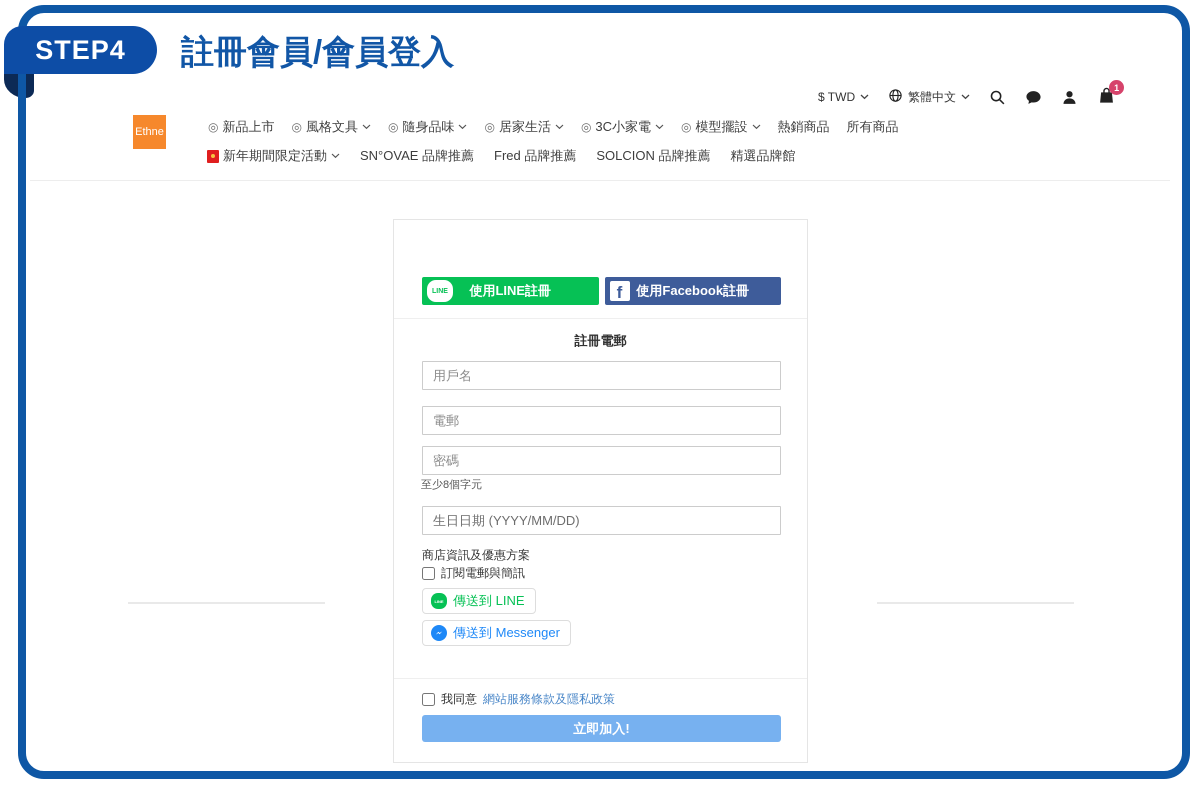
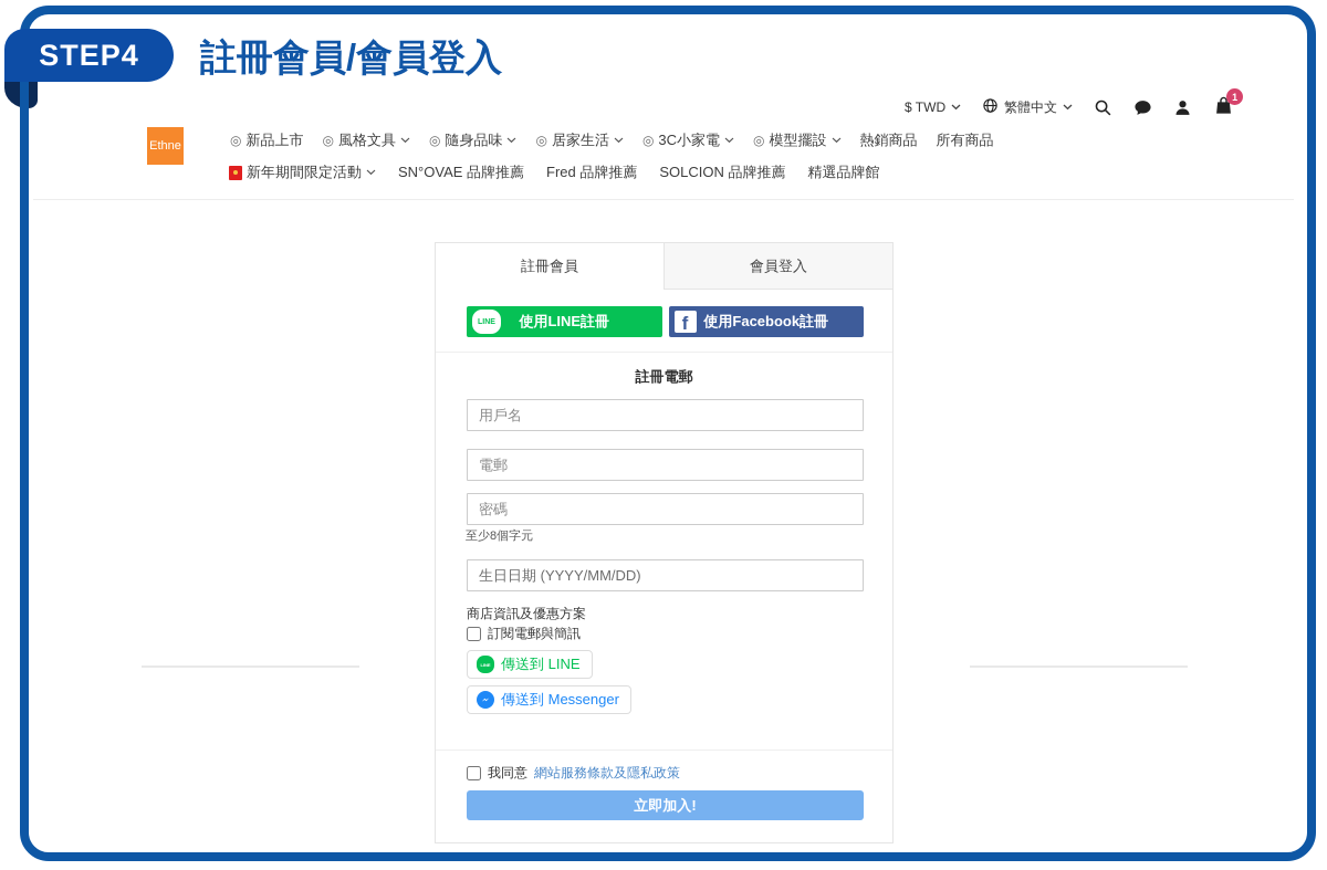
  STEP4
  註冊會員/會員登入
  $ TWD
  繁體中文
  1
  Ethne
  ◎
  新品上市
  ◎
  風格文具
  ◎
  隨身品味
  ◎
  居家生活
  ◎
  3C小家電
  ◎
  模型擺設
  熱銷商品
  所有商品
  新年期間限定活動
  SN°OVAE 品牌推薦
  Fred 品牌推薦
  SOLCION 品牌推薦
  精選品牌館
+ 註冊會員
+ 會員登入
  使用LINE註冊
  f
  使用Facebook註冊
  註冊電郵
  用戶名
  電郵
  密碼
  至少8個字元
  生日日期 (YYYY/MM/DD)
  商店資訊及優惠方案
  訂閱電郵與簡訊
  傳送到 LINE
  傳送到 Messenger
  我同意
  網站服務條款及隱私政策
  立即加入!
